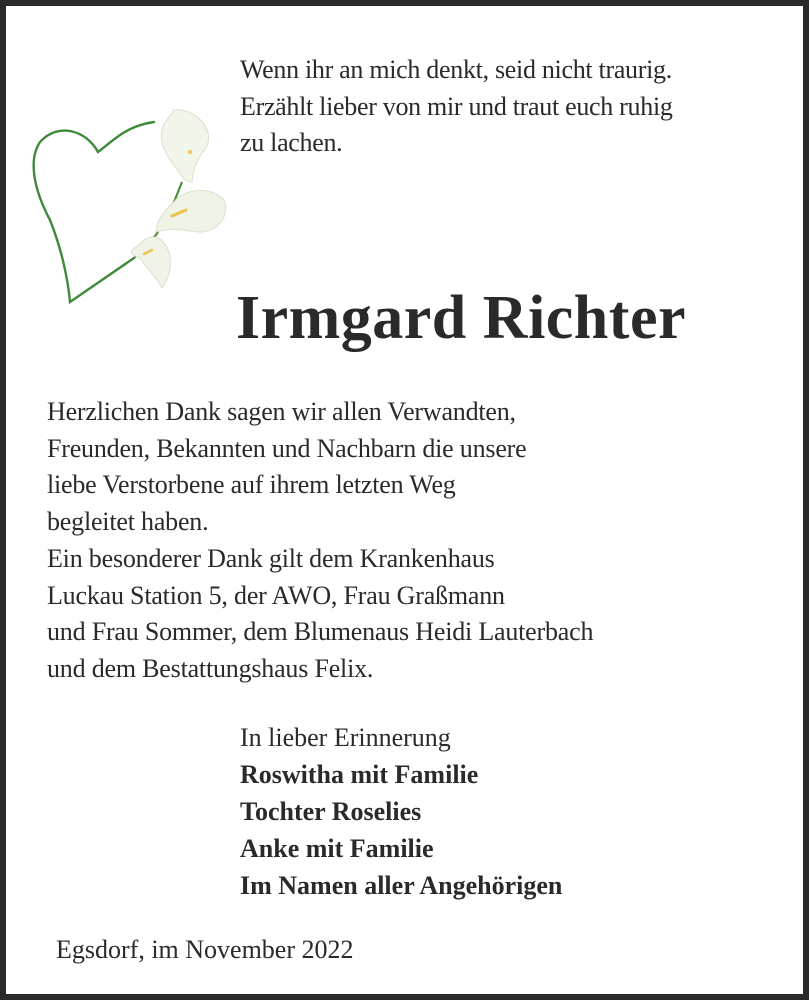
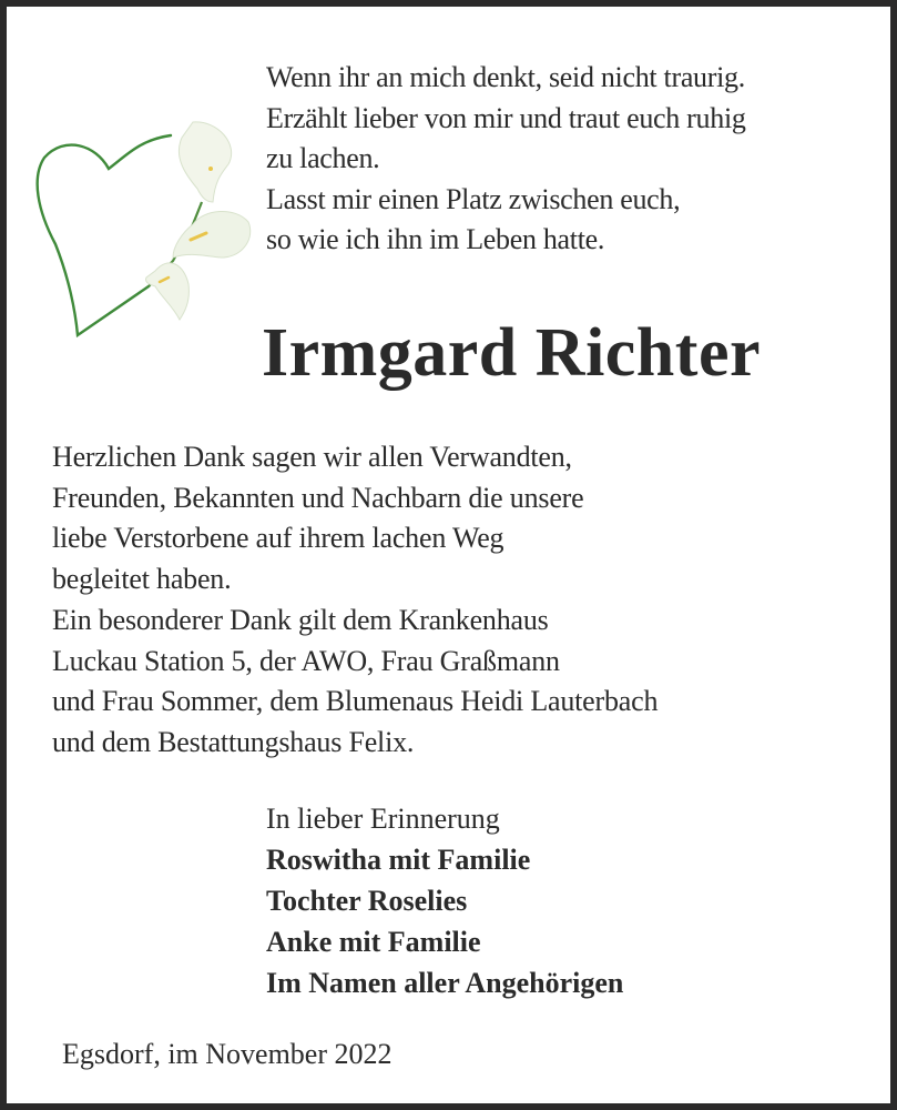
  Wenn ihr an mich denkt, seid nicht traurig.
  Erzählt lieber von mir und traut euch ruhig
  zu lachen.
+ Lasst mir einen Platz zwischen euch,
+ so wie ich ihn im Leben hatte.
  Irmgard Richter
  Herzlichen Dank sagen wir allen Verwandten,
  Freunden, Bekannten und Nachbarn die unsere
- liebe Verstorbene auf ihrem letzten Weg
+ liebe Verstorbene auf ihrem lachen Weg
  begleitet haben.
  Ein besonderer Dank gilt dem Krankenhaus
  Luckau Station 5, der AWO, Frau Graßmann
  und Frau Sommer, dem Blumenaus Heidi Lauterbach
  und dem Bestattungshaus Felix.
  In lieber Erinnerung
  Roswitha mit Familie
  Tochter Roselies
  Anke mit Familie
  Im Namen aller Angehörigen
  Egsdorf, im November 2022
